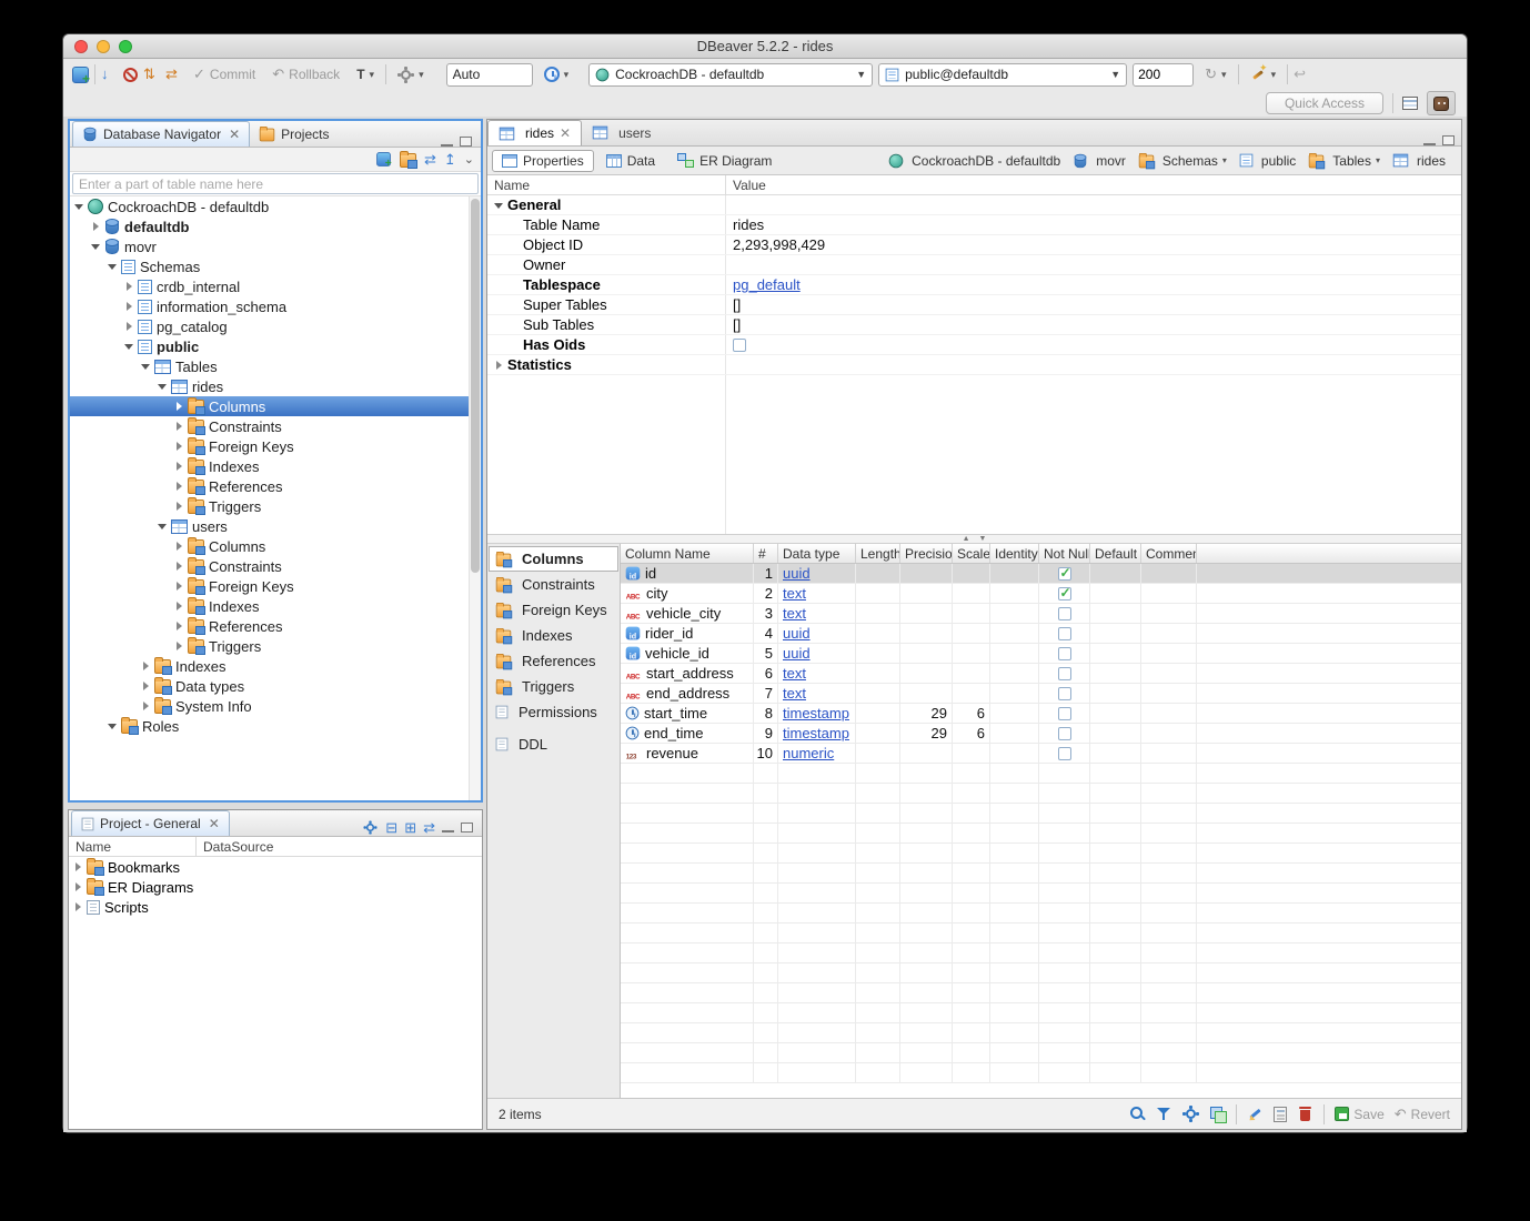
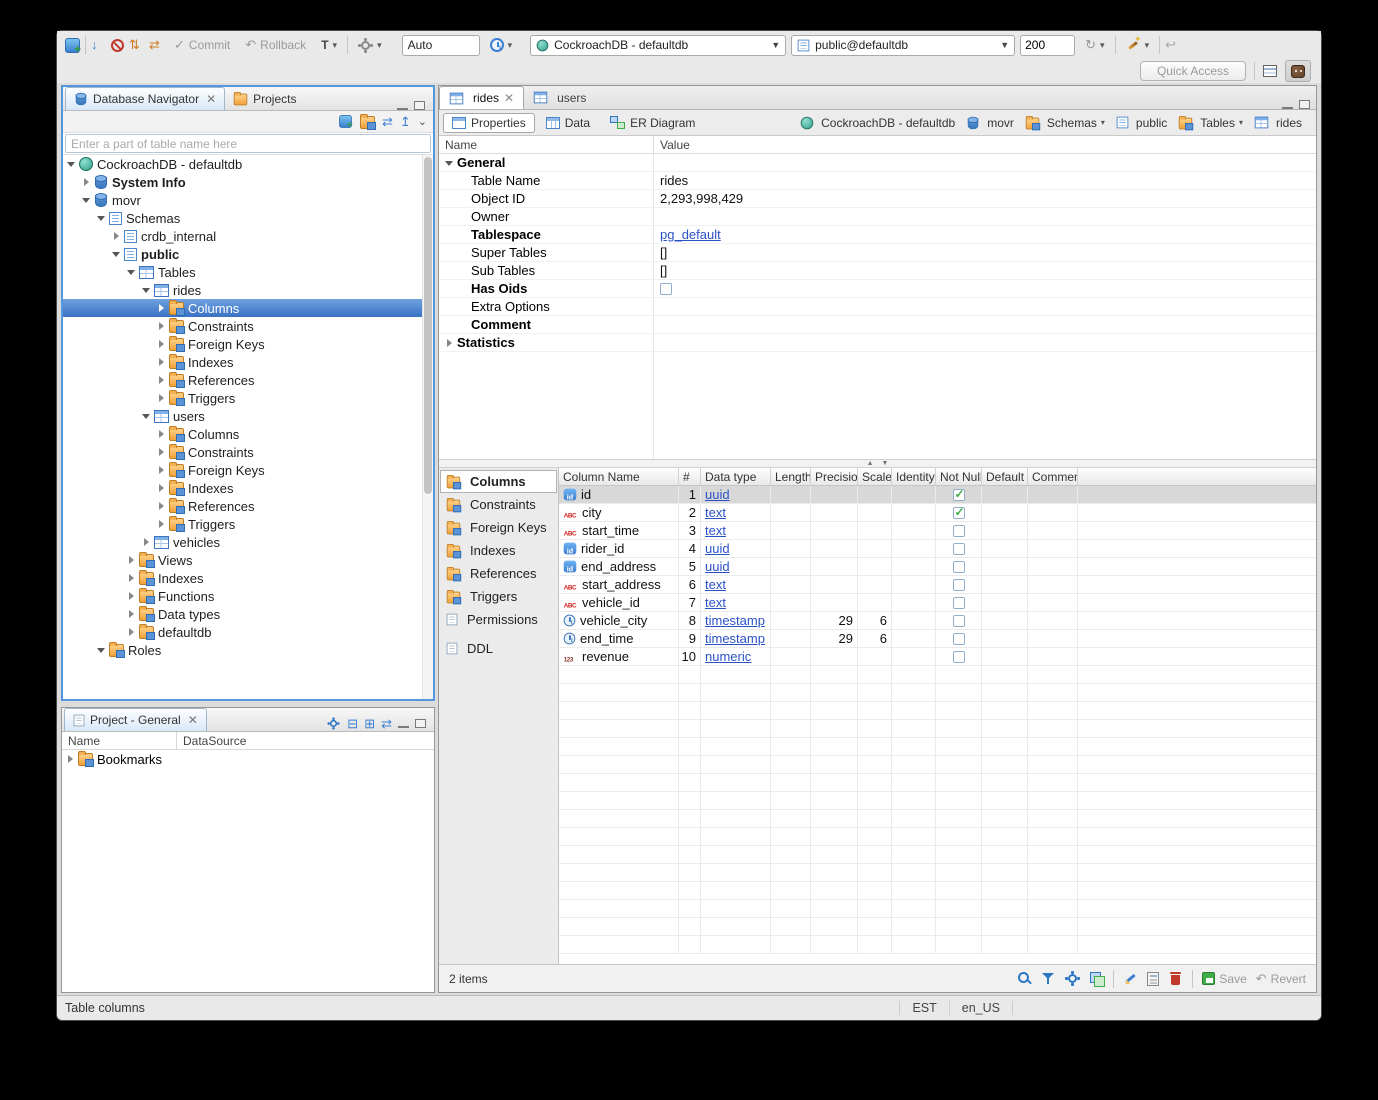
- DBeaver 5.2.2 - rides
  ↓
  ⇅
  ⇄
  ✓
  Commit
  ↶
  Rollback
  T
  ▾
  ▾
  Auto
  ▾
  CockroachDB - defaultdb
  ▼
  public@defaultdb
  ▼
  200
  ↻
  ▾
  ▾
  ↩
  Quick Access
  Database Navigator
  ✕
  Projects
  ⇄
  ↥
  ⌄
  Enter a part of table name here
  CockroachDB - defaultdb
- defaultdb
+ System Info
  movr
  Schemas
  crdb_internal
- information_schema
- pg_catalog
  public
  Tables
  rides
  Columns
  Constraints
  Foreign Keys
  Indexes
  References
  Triggers
  users
  Columns
  Constraints
  Foreign Keys
  Indexes
  References
  Triggers
+ vehicles
+ Views
  Indexes
+ Functions
  Data types
- System Info
+ defaultdb
  Roles
  Project - General
  ✕
  ⊟
  ⊞
  ⇄
  Name
  DataSource
  Bookmarks
- ER Diagrams
- Scripts
  rides
  ✕
  users
  Properties
  Data
  ER Diagram
  CockroachDB - defaultdb
  movr
  Schemas
  ▾
  public
  Tables
  ▾
  rides
  Name
  Value
  General
  Table Name
  rides
  Object ID
  2,293,998,429
  Owner
  Tablespace
  pg_default
  Super Tables
  []
  Sub Tables
  []
  Has Oids
+ Extra Options
+ Comment
  Statistics
  Columns
  Constraints
  Foreign Keys
  Indexes
  References
  Triggers
  Permissions
  DDL
  Column Name
  #
  Data type
  Length
  Precisio
  Scale
  Identity
  Not Null
  Default
  Commen
  id
  1
  uuid
  city
  2
  text
- vehicle_city
+ start_time
  3
  text
  rider_id
  4
  uuid
- vehicle_id
+ end_address
  5
  uuid
  start_address
  6
  text
- end_address
+ vehicle_id
  7
  text
- start_time
+ vehicle_city
  8
  timestamp
  29
  6
  end_time
  9
  timestamp
  29
  6
  revenue
  10
  numeric
  2 items
  Save
  ↶
  Revert
+ Table columns
+ EST
+ en_US
